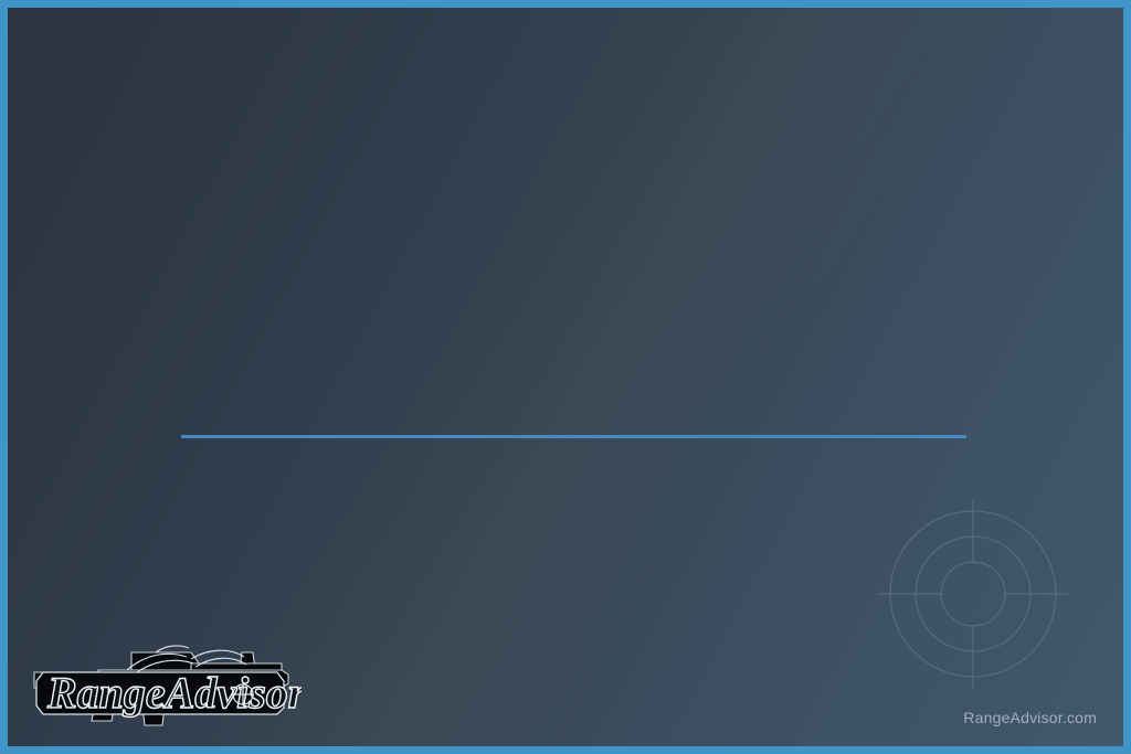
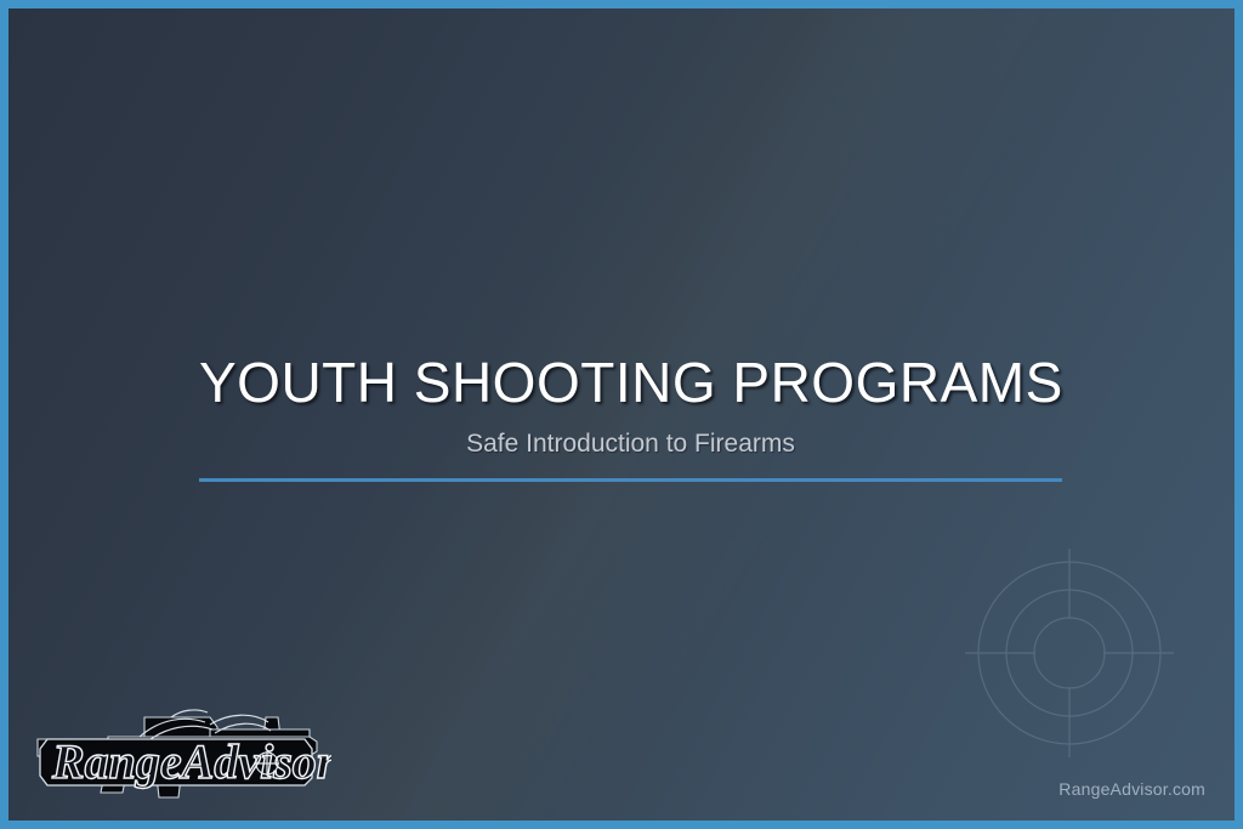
+ YOUTH SHOOTING PROGRAMS
+ Safe Introduction to Firearms
  RangeAdvsor
  RangeAdvisor.com
